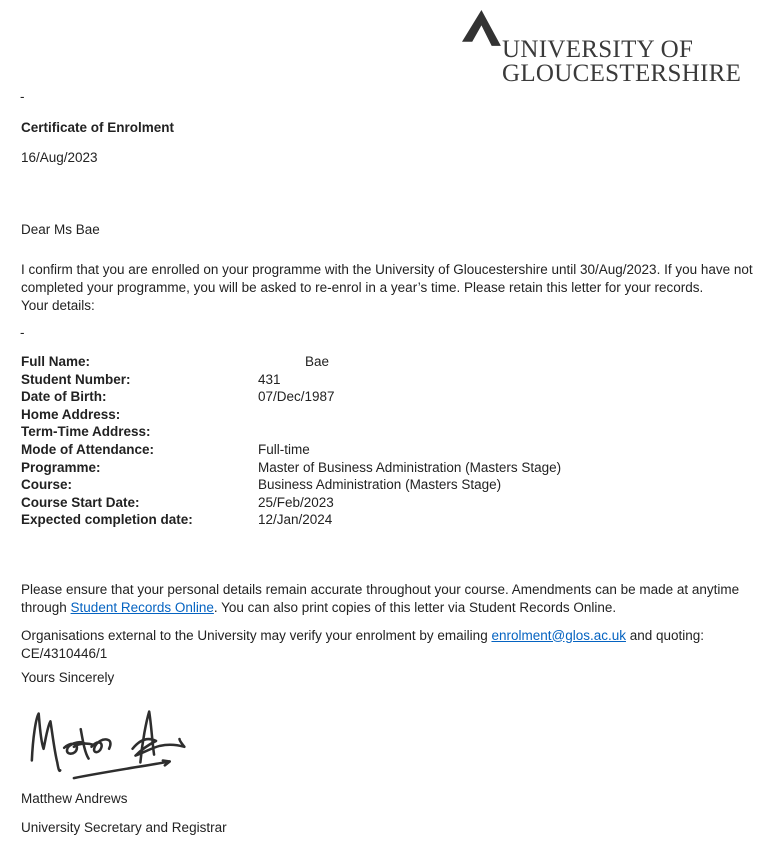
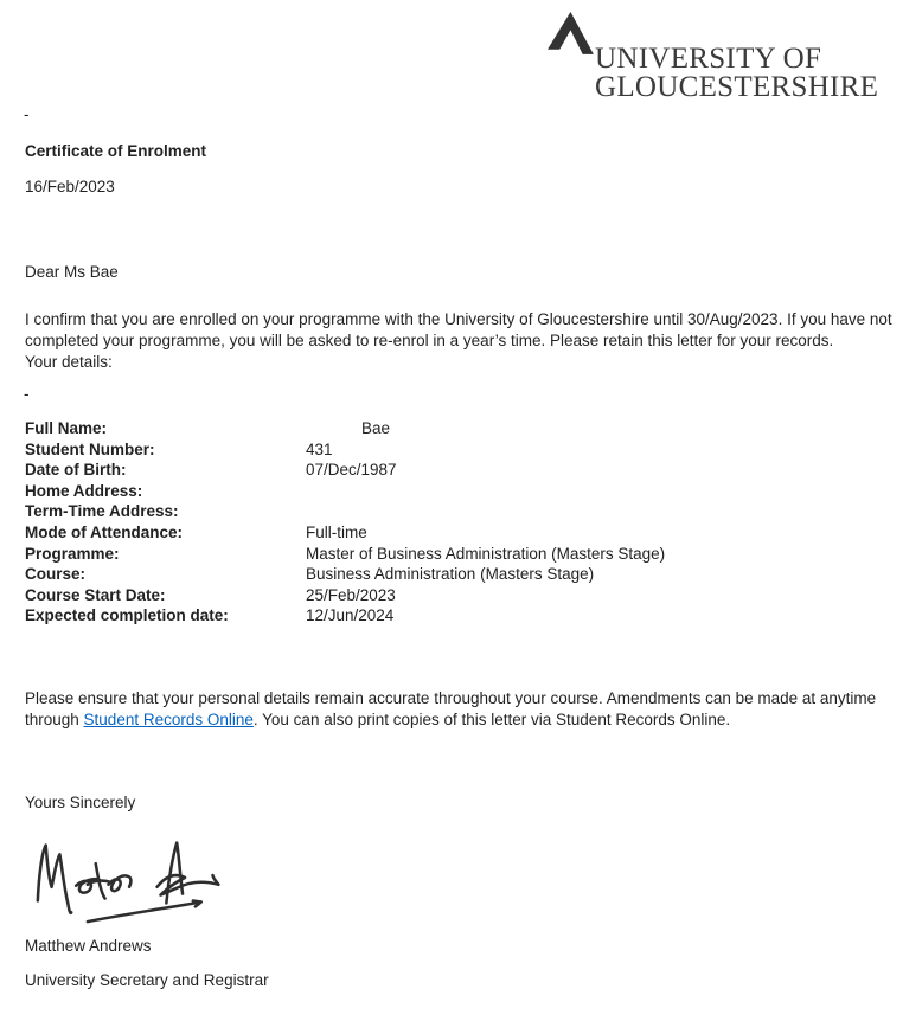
  UNIVERSITY OF
  GLOUCESTERSHIRE
  -
  Certificate of Enrolment
- 16/Aug/2023
+ 16/Feb/2023
  Dear Ms Bae
  I confirm that you are enrolled on your programme with the University of Gloucestershire until 30/Aug/2023. If you have not completed your programme, you will be asked to re-enrol in a year’s time. Please retain this letter for your records.
  Your details:
  -
  Full Name:
  Bae
  Student Number:
  431
  Date of Birth:
  07/Dec/1987
  Home Address:
  Term-Time Address:
  Mode of Attendance:
  Full-time
  Programme:
  Master of Business Administration (Masters Stage)
  Course:
  Business Administration (Masters Stage)
  Course Start Date:
  25/Feb/2023
  Expected completion date:
- 12/Jan/2024
+ 12/Jun/2024
  Please ensure that your personal details remain accurate throughout your course. Amendments can be made at anytime through Student Records Online. You can also print copies of this letter via Student Records Online.
- Organisations external to the University may verify your enrolment by emailing enrolment@glos.ac.uk and quoting: CE/4310446/1
  Yours Sincerely
  Matthew Andrews
  University Secretary and Registrar
